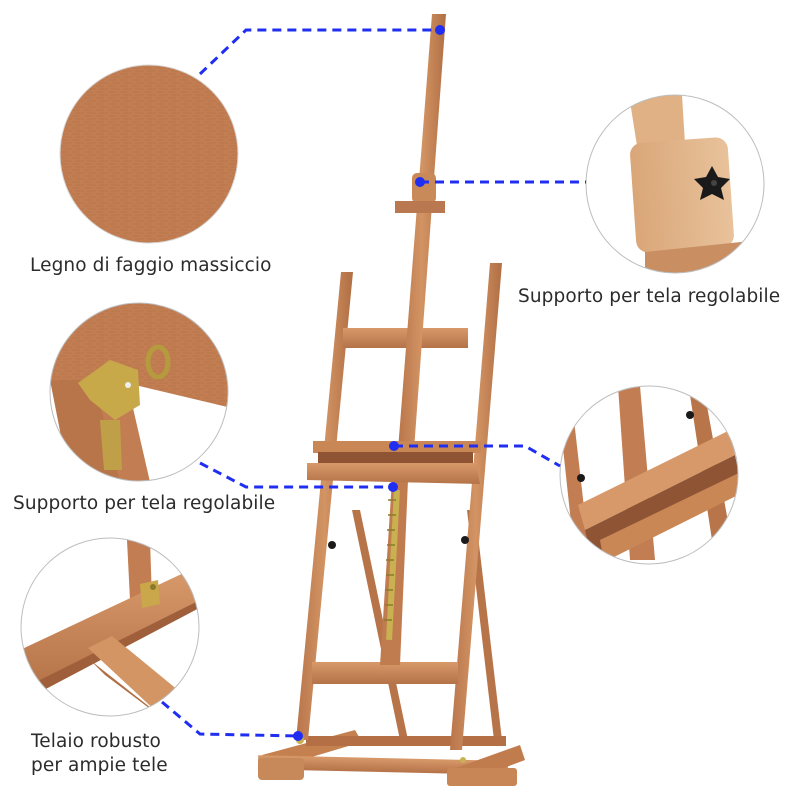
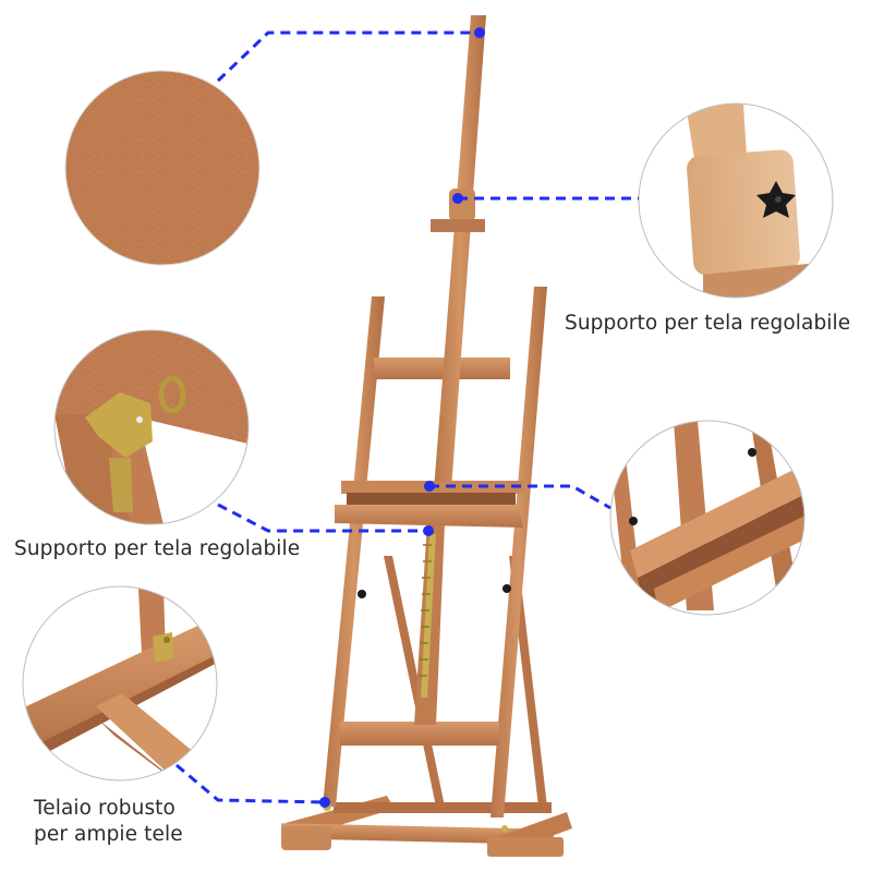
- Legno di faggio massiccio
  Supporto per tela regolabile
  Supporto per tela regolabile
  Telaio robusto
  per ampie tele
